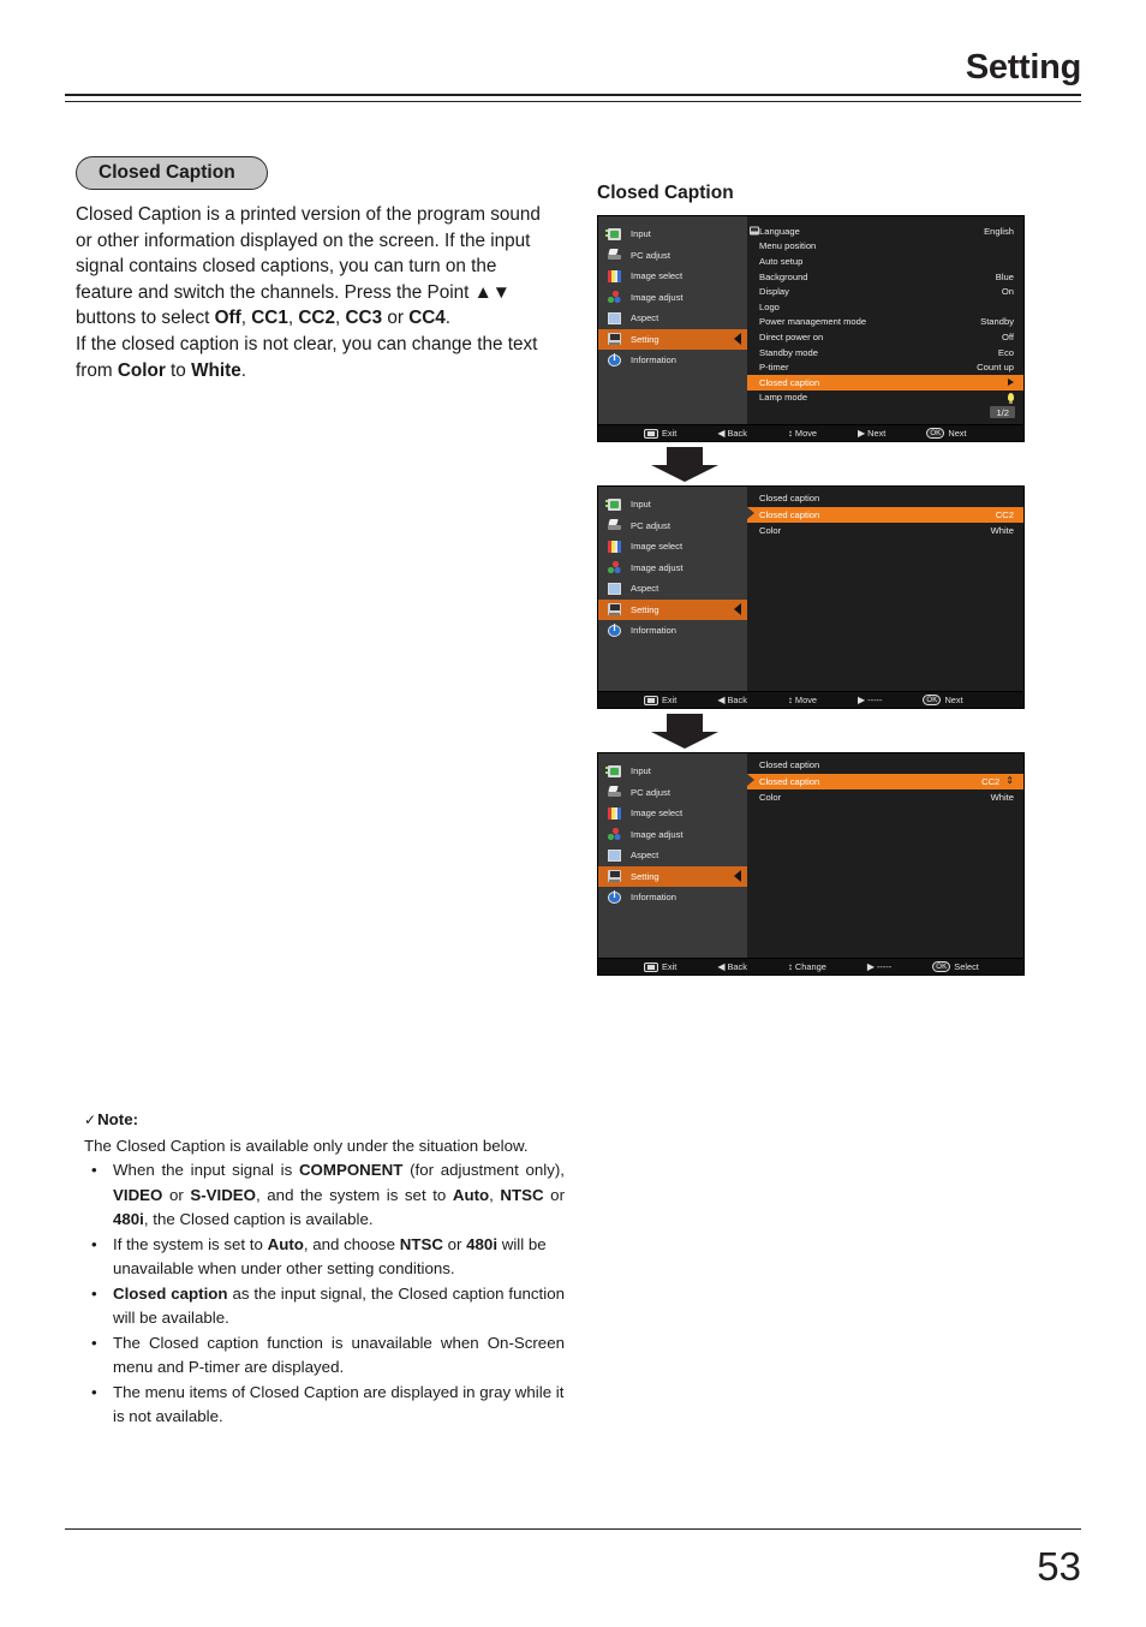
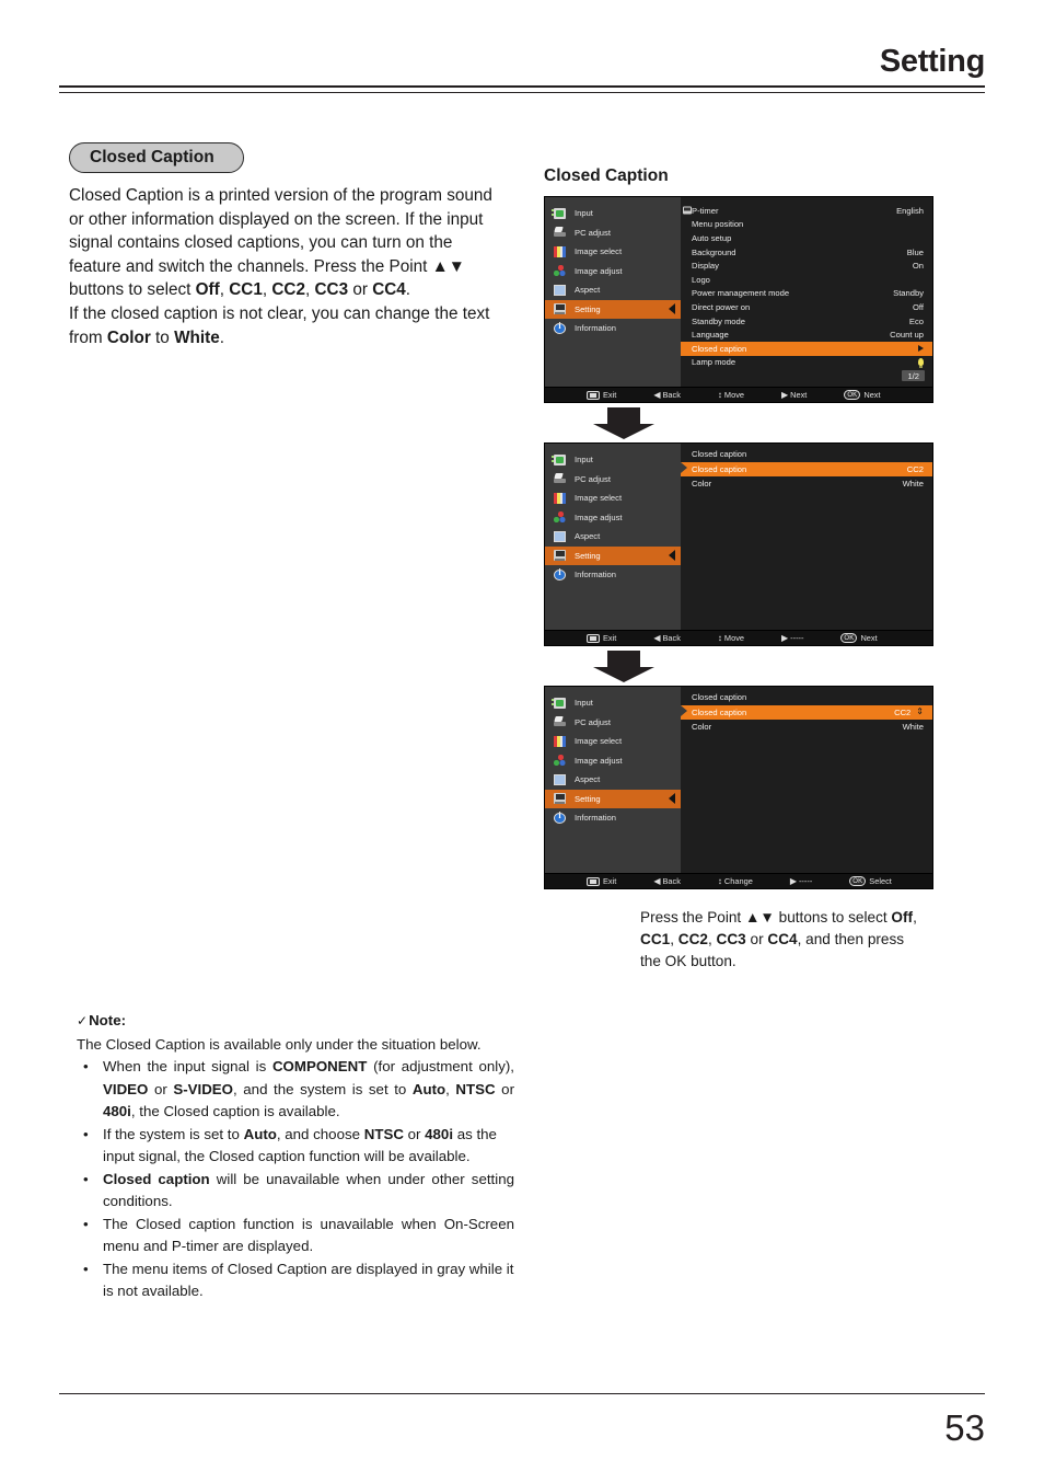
  Setting
  Closed Caption
  Closed Caption is a printed version of the program sound or other information displayed on the screen. If the input signal contains closed captions, you can turn on the feature and switch the channels. Press the Point ▲▼ buttons to select Off, CC1, CC2, CC3 or CC4.
  If the closed caption is not clear, you can change the text from Color to White.
  ✓Note:
  The Closed Caption is available only under the situation below.
  •
  When the input signal is COMPONENT (for adjustment only), VIDEO or S-VIDEO, and the system is set to Auto, NTSC or 480i, the Closed caption is available.
  •
- If the system is set to Auto, and choose NTSC or 480i will be unavailable when under other setting conditions.
+ If the system is set to Auto, and choose NTSC or 480i as the input signal, the Closed caption function will be available.
  •
- Closed caption as the input signal, the Closed caption function will be available.
+ Closed caption will be unavailable when under other setting conditions.
  •
  The Closed caption function is unavailable when On-Screen menu and P-timer are displayed.
  •
  The menu items of Closed Caption are displayed in gray while it is not available.
  Closed Caption
  Input
  PC adjust
  Image select
  Image adjust
  Aspect
  Setting
  Information
- Language
+ P-timer
  English
  Menu position
  Auto setup
  Background
  Blue
  Display
  On
  Logo
  Power management mode
  Standby
  Direct power on
  Off
  Standby mode
  Eco
- P-timer
+ Language
  Count up
  Closed caption
  Lamp mode
  1/2
  Exit
  ◀
  Back
  ↕
  Move
  ▶
  Next
  Next
  Input
  PC adjust
  Image select
  Image adjust
  Aspect
  Setting
  Information
  Closed caption
  Closed caption
  CC2
  Color
  White
  Exit
  ◀
  Back
  ↕
  Move
  ▶
  -----
  Next
  Input
  PC adjust
  Image select
  Image adjust
  Aspect
  Setting
  Information
  Closed caption
  Closed caption
  CC2
  ⇕
  Color
  White
  Exit
  ◀
  Back
  ↕
  Change
  ▶
  -----
  Select
+ Press the Point ▲▼ buttons to select Off, CC1, CC2, CC3 or CC4, and then press the OK button.
  53
